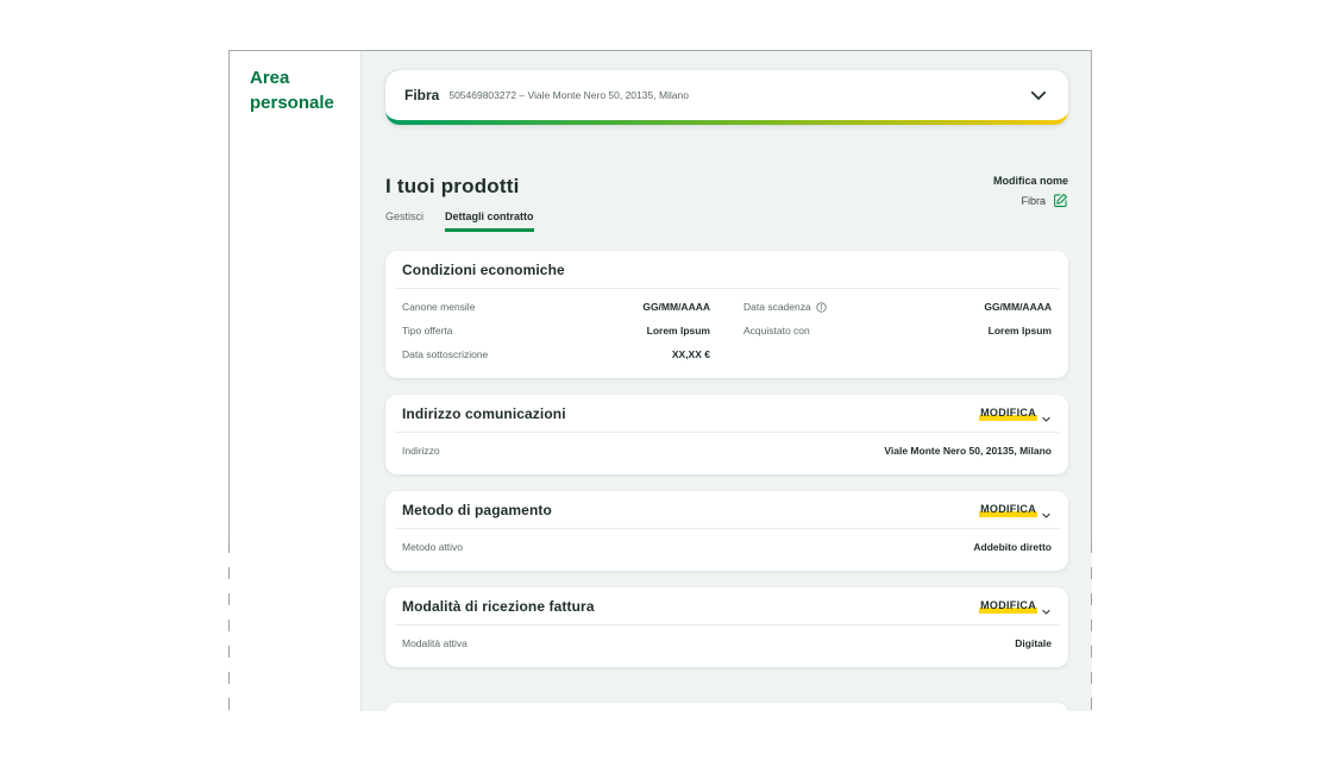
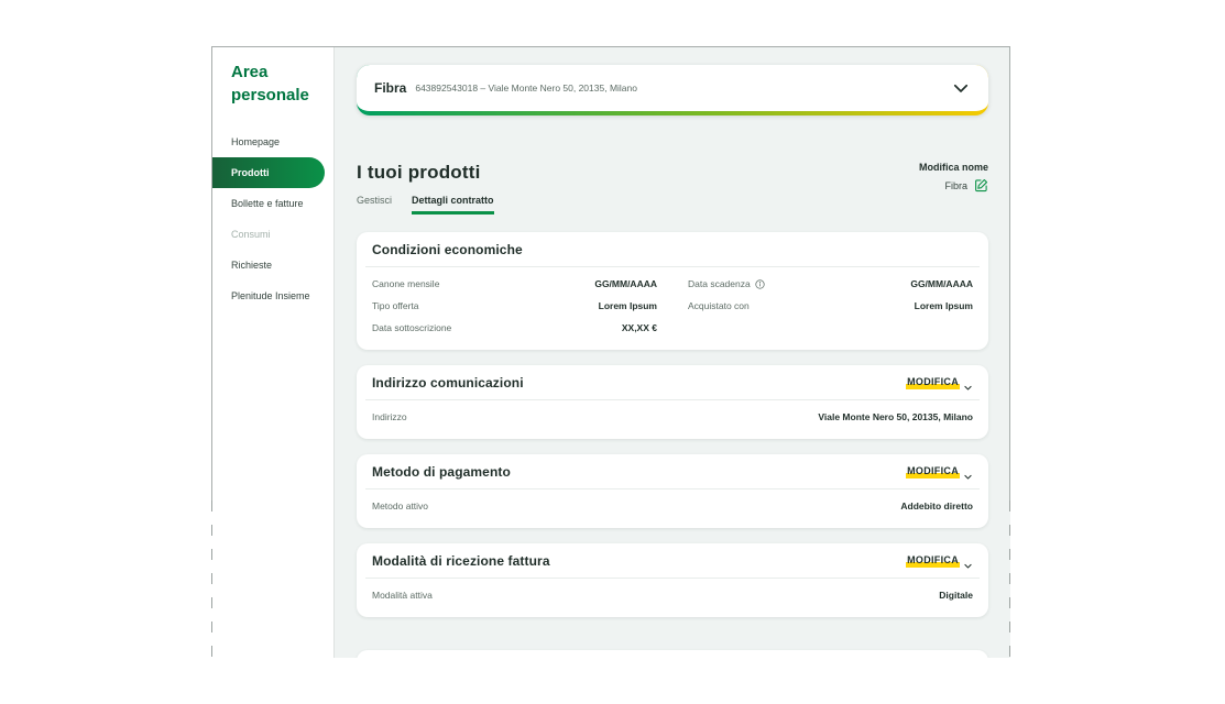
  Area personale
+ Homepage
+ Prodotti
+ Bollette e fatture
+ Consumi
+ Richieste
+ Plenitude Insieme
  Fibra
- 505469803272 – Viale Monte Nero 50, 20135, Milano
+ 643892543018 – Viale Monte Nero 50, 20135, Milano
  I tuoi prodotti
  Gestisci
  Dettagli contratto
  Modifica nome
  Fibra
  Condizioni economiche
  Canone mensile
  GG/MM/AAAA
  Data scadenza
  GG/MM/AAAA
  Tipo offerta
  Lorem Ipsum
  Acquistato con
  Lorem Ipsum
  Data sottoscrizione
  XX,XX €
  Indirizzo comunicazioni
  MODIFICA
  Indirizzo
  Viale Monte Nero 50, 20135, Milano
  Metodo di pagamento
  MODIFICA
  Metodo attivo
  Addebito diretto
  Modalità di ricezione fattura
  MODIFICA
  Modalità attiva
  Digitale
